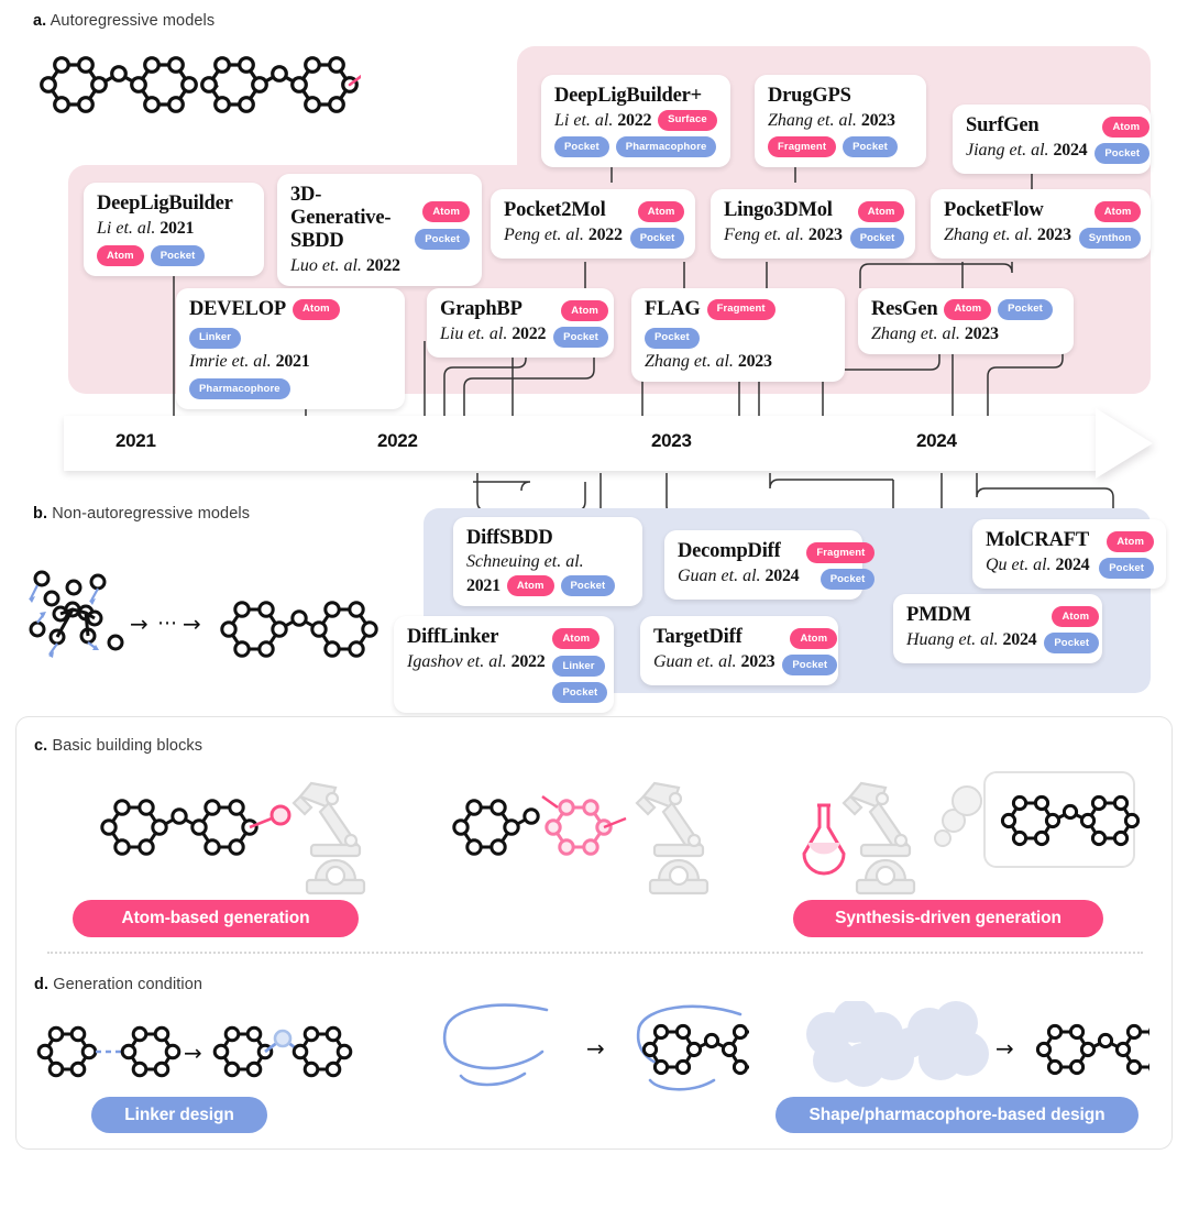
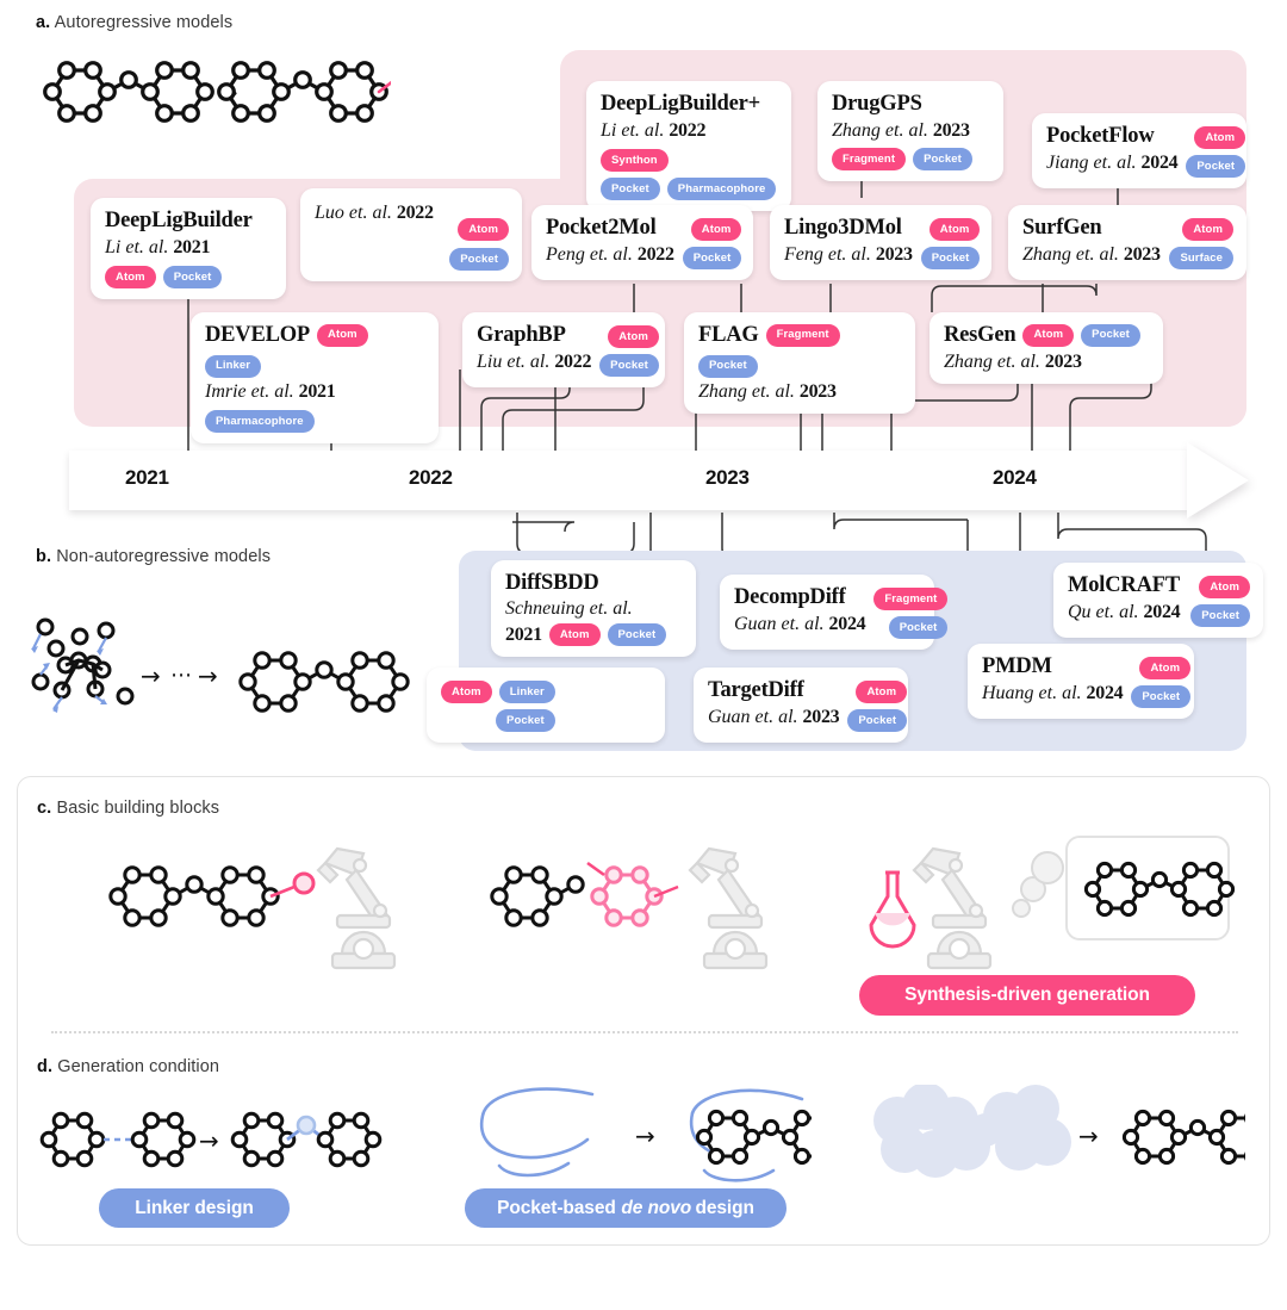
  a. Autoregressive models
  DeepLigBuilder+
  Li et. al. 2022
- Surface
+ Synthon
  Pocket
  Pharmacophore
  DrugGPS
  Zhang et. al. 2023
  Fragment
  Pocket
- SurfGen
+ PocketFlow
  Jiang et. al. 2024
  Atom
  Pocket
  DeepLigBuilder
  Li et. al. 2021
  Atom
  Pocket
- 3D-Generative-SBDD
  Luo et. al. 2022
  Atom
  Pocket
  Pocket2Mol
  Peng et. al. 2022
  Atom
  Pocket
  Lingo3DMol
  Feng et. al. 2023
  Atom
  Pocket
- PocketFlow
+ SurfGen
  Zhang et. al. 2023
  Atom
- Synthon
+ Surface
  DEVELOP
  Atom
  Linker
  Imrie et. al. 2021
  Pharmacophore
  GraphBP
  Liu et. al. 2022
  Atom
  Pocket
  FLAG
  Fragment
  Pocket
  Zhang et. al. 2023
  ResGen
  Atom
  Pocket
  Zhang et. al. 2023
  2021
  2022
  2023
  2024
  b. Non-autoregressive models
  →
  ⋯
  →
  DiffSBDD
  Schneuing et. al.
  2021
  Atom
  Pocket
  DecompDiff
  Guan et. al. 2024
  Fragment
  Pocket
  MolCRAFT
  Qu et. al. 2024
  Atom
  Pocket
- DiffLinker
- Igashov et. al. 2022
  Atom
  Linker
  Pocket
  TargetDiff
  Guan et. al. 2023
  Atom
  Pocket
  PMDM
  Huang et. al. 2024
  Atom
  Pocket
  c. Basic building blocks
- Atom-based generation
  Synthesis-driven generation
  d. Generation condition
  →
  Linker design
  →
+ Pocket-based
+ de novo
+ design
  →
- Shape/pharmacophore-based design
